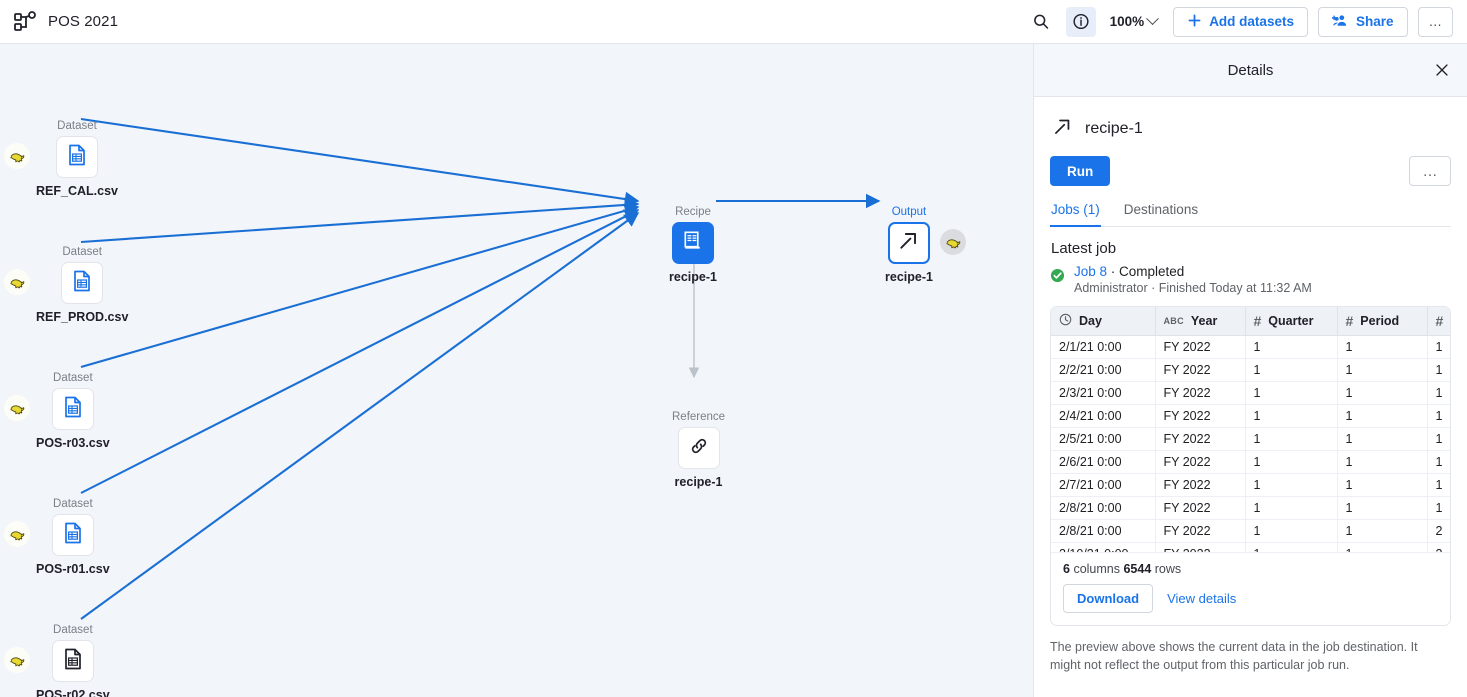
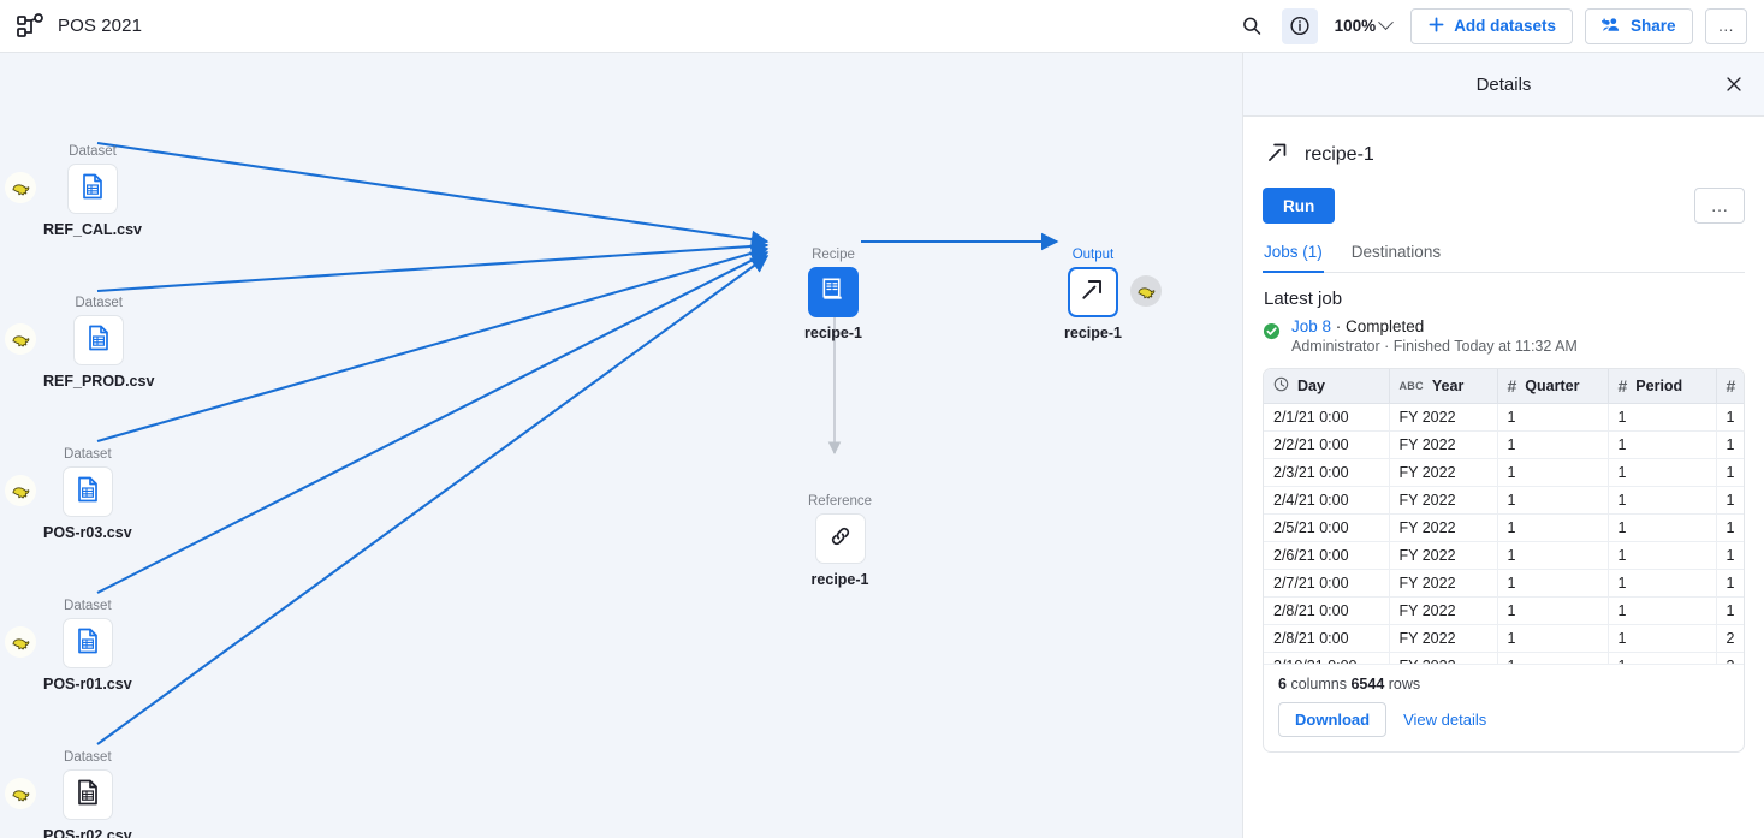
  POS 2021
  100%
  Add datasets
  Share
  …
  Dataset
  REF_CAL.csv
  Dataset
  REF_PROD.csv
  Dataset
  POS-r03.csv
  Dataset
  POS-r01.csv
  Dataset
  POS-r02.csv
  Recipe
  recipe-1
  Output
  recipe-1
  Reference
  recipe-1
  Details
  recipe-1
  Run
  …
  Jobs (1)
  Destinations
  Latest job
  Job 8 · Completed
  Administrator · Finished Today at 11:32 AM
  Day	ABC Year	# Quarter	# Period	#
  2/1/21 0:00	FY 2022	1	1	1
  2/2/21 0:00	FY 2022	1	1	1
  2/3/21 0:00	FY 2022	1	1	1
  2/4/21 0:00	FY 2022	1	1	1
  2/5/21 0:00	FY 2022	1	1	1
  2/6/21 0:00	FY 2022	1	1	1
  2/7/21 0:00	FY 2022	1	1	1
  2/8/21 0:00	FY 2022	1	1	1
  2/8/21 0:00	FY 2022	1	1	2
  6 columns 6544 rows
  Download
  View details
- The preview above shows the current data in the job destination. It might not reflect the output from this particular job run.
